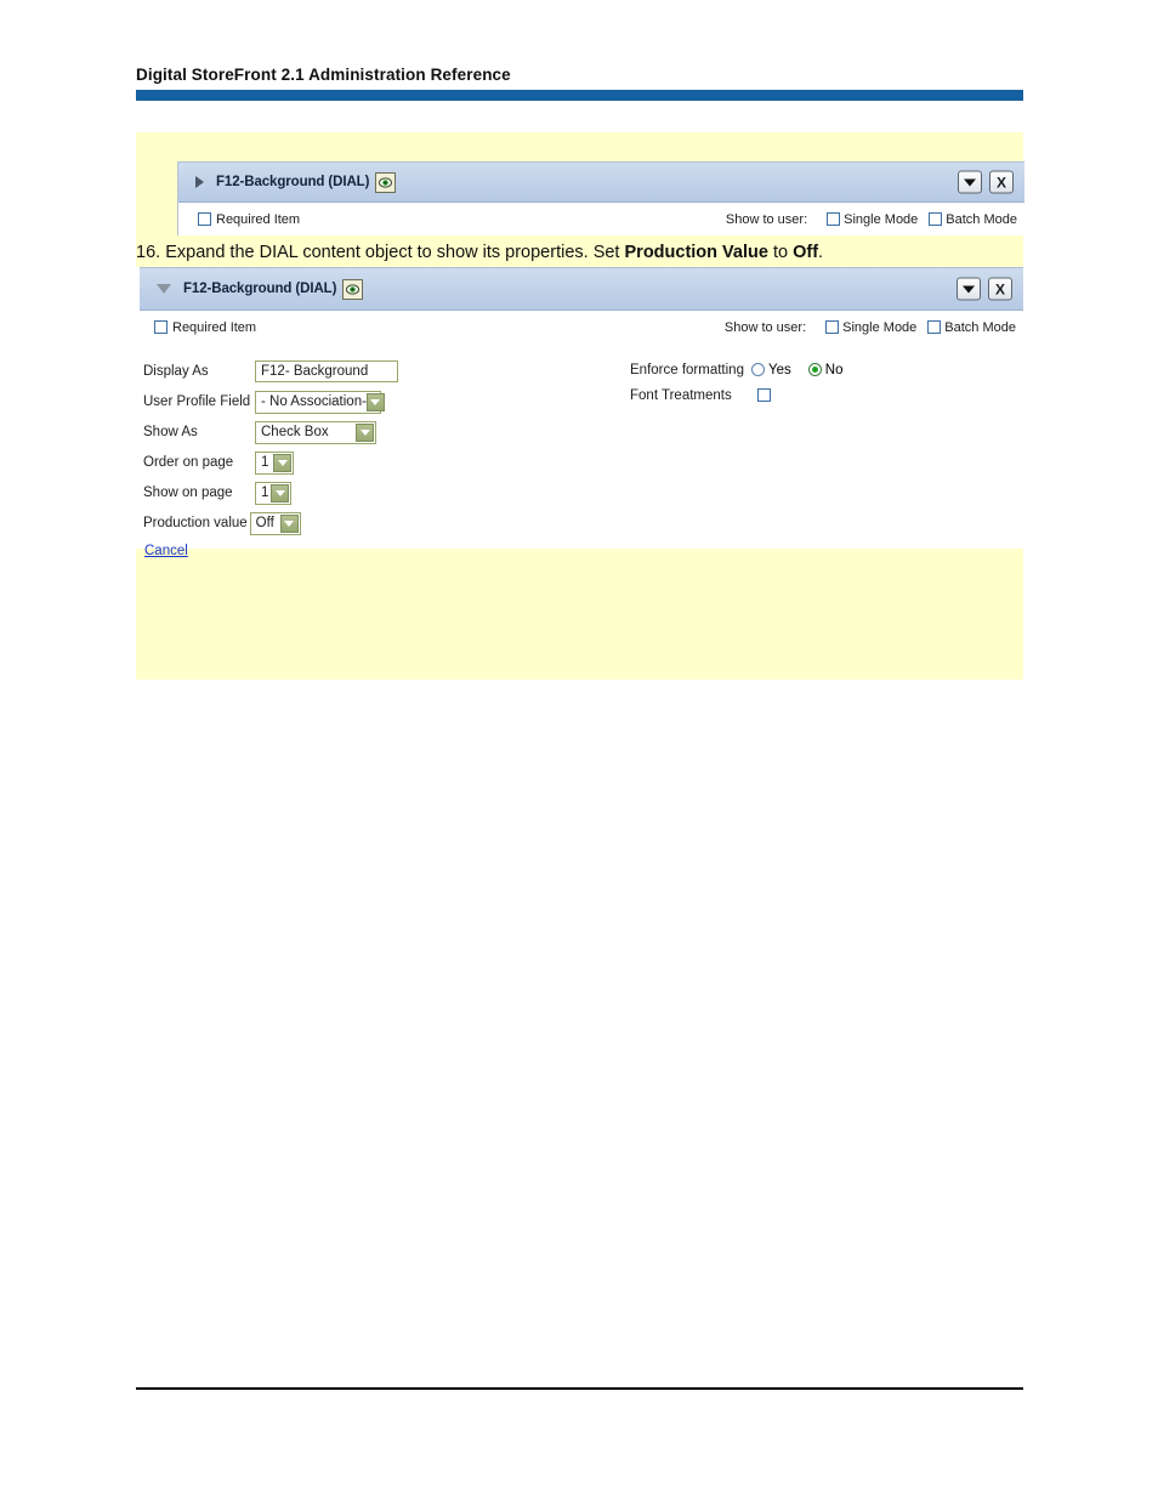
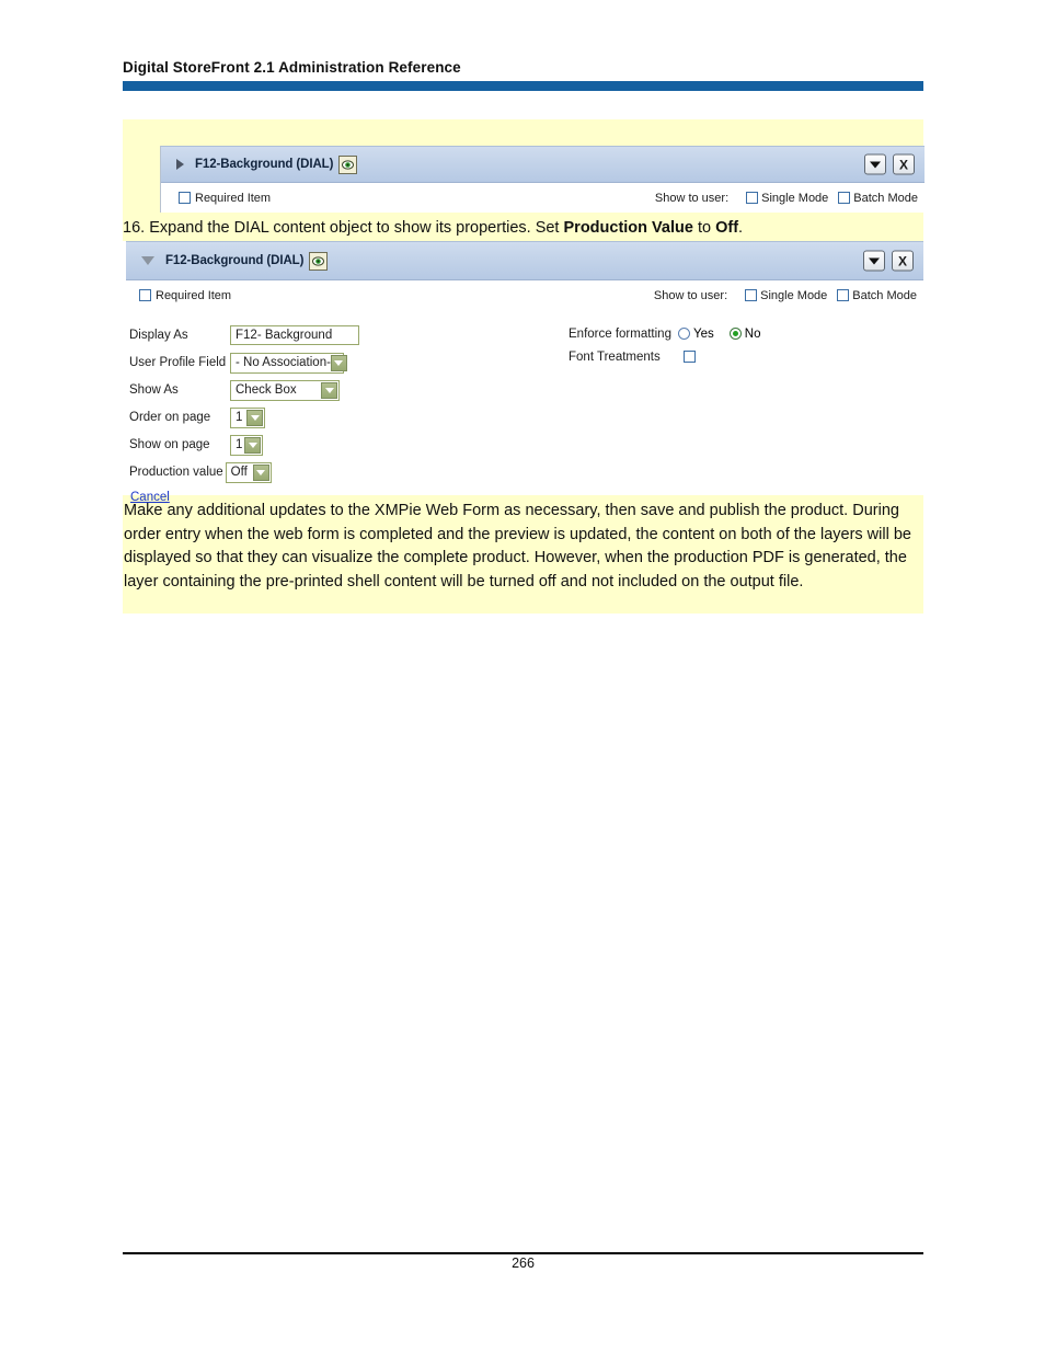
  Digital StoreFront 2.1 Administration Reference
  F12-Background (DIAL)
  X
  Required Item
  Show to user:
  Single Mode
  Batch Mode
  16. Expand the DIAL content object to show its properties. Set Production Value to Off.
  F12-Background (DIAL)
  X
  Required Item
  Show to user:
  Single Mode
  Batch Mode
  Display As
  F12- Background
  User Profile Field
  - No Association-
  Show As
  Check Box
  Order on page
  1
  Show on page
  1
  Production value
  Off
  Cancel
  Enforce formatting
  Yes
  No
  Font Treatments
+ Make any additional updates to the XMPie Web Form as necessary, then save and publish the product. During order entry when the web form is completed and the preview is updated, the content on both of the layers will be displayed so that they can visualize the complete product. However, when the production PDF is generated, the layer containing the pre-printed shell content will be turned off and not included on the output file.
+ 266
